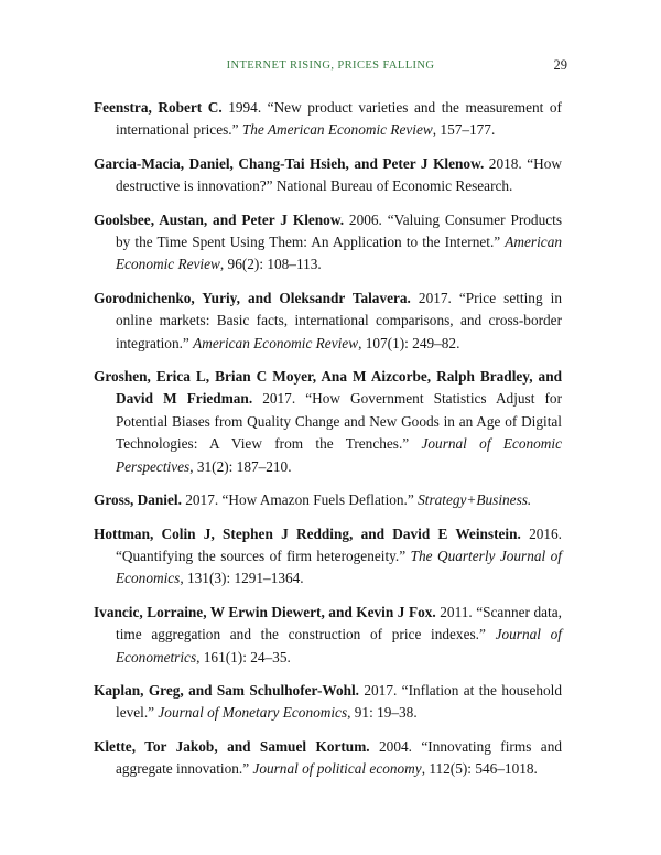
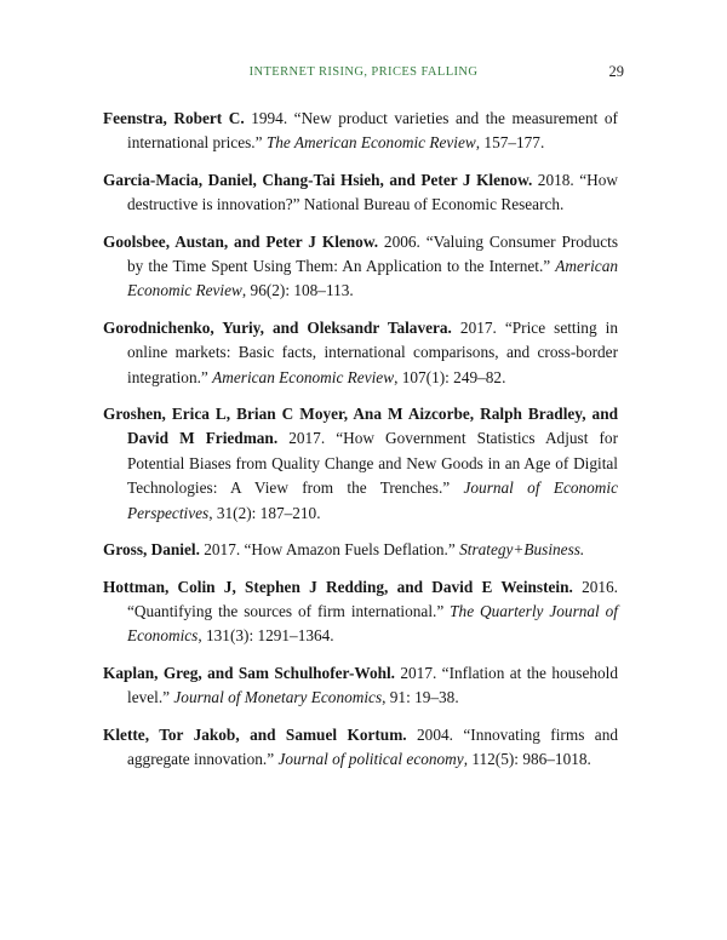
  INTERNET RISING, PRICES FALLING
  29
  Feenstra, Robert C. 1994. “New product varieties and the measurement of international prices.” The American Economic Review, 157–177.
  Garcia-Macia, Daniel, Chang-Tai Hsieh, and Peter J Klenow. 2018. “How destructive is innovation?” National Bureau of Economic Research.
  Goolsbee, Austan, and Peter J Klenow. 2006. “Valuing Consumer Products by the Time Spent Using Them: An Application to the Internet.” American Economic Review, 96(2): 108–113.
  Gorodnichenko, Yuriy, and Oleksandr Talavera. 2017. “Price setting in online markets: Basic facts, international comparisons, and cross-border integration.” American Economic Review, 107(1): 249–82.
  Groshen, Erica L, Brian C Moyer, Ana M Aizcorbe, Ralph Bradley, and David M Friedman. 2017. “How Government Statistics Adjust for Potential Biases from Quality Change and New Goods in an Age of Digital Technologies: A View from the Trenches.” Journal of Economic Perspectives, 31(2): 187–210.
  Gross, Daniel. 2017. “How Amazon Fuels Deflation.” Strategy+Business.
- Hottman, Colin J, Stephen J Redding, and David E Weinstein. 2016. “Quantifying the sources of firm heterogeneity.” The Quarterly Journal of Economics, 131(3): 1291–1364.
+ Hottman, Colin J, Stephen J Redding, and David E Weinstein. 2016. “Quantifying the sources of firm international.” The Quarterly Journal of Economics, 131(3): 1291–1364.
- Ivancic, Lorraine, W Erwin Diewert, and Kevin J Fox. 2011. “Scanner data, time aggregation and the construction of price indexes.” Journal of Econometrics, 161(1): 24–35.
  Kaplan, Greg, and Sam Schulhofer-Wohl. 2017. “Inflation at the household level.” Journal of Monetary Economics, 91: 19–38.
- Klette, Tor Jakob, and Samuel Kortum. 2004. “Innovating firms and aggregate innovation.” Journal of political economy, 112(5): 546–1018.
+ Klette, Tor Jakob, and Samuel Kortum. 2004. “Innovating firms and aggregate innovation.” Journal of political economy, 112(5): 986–1018.
